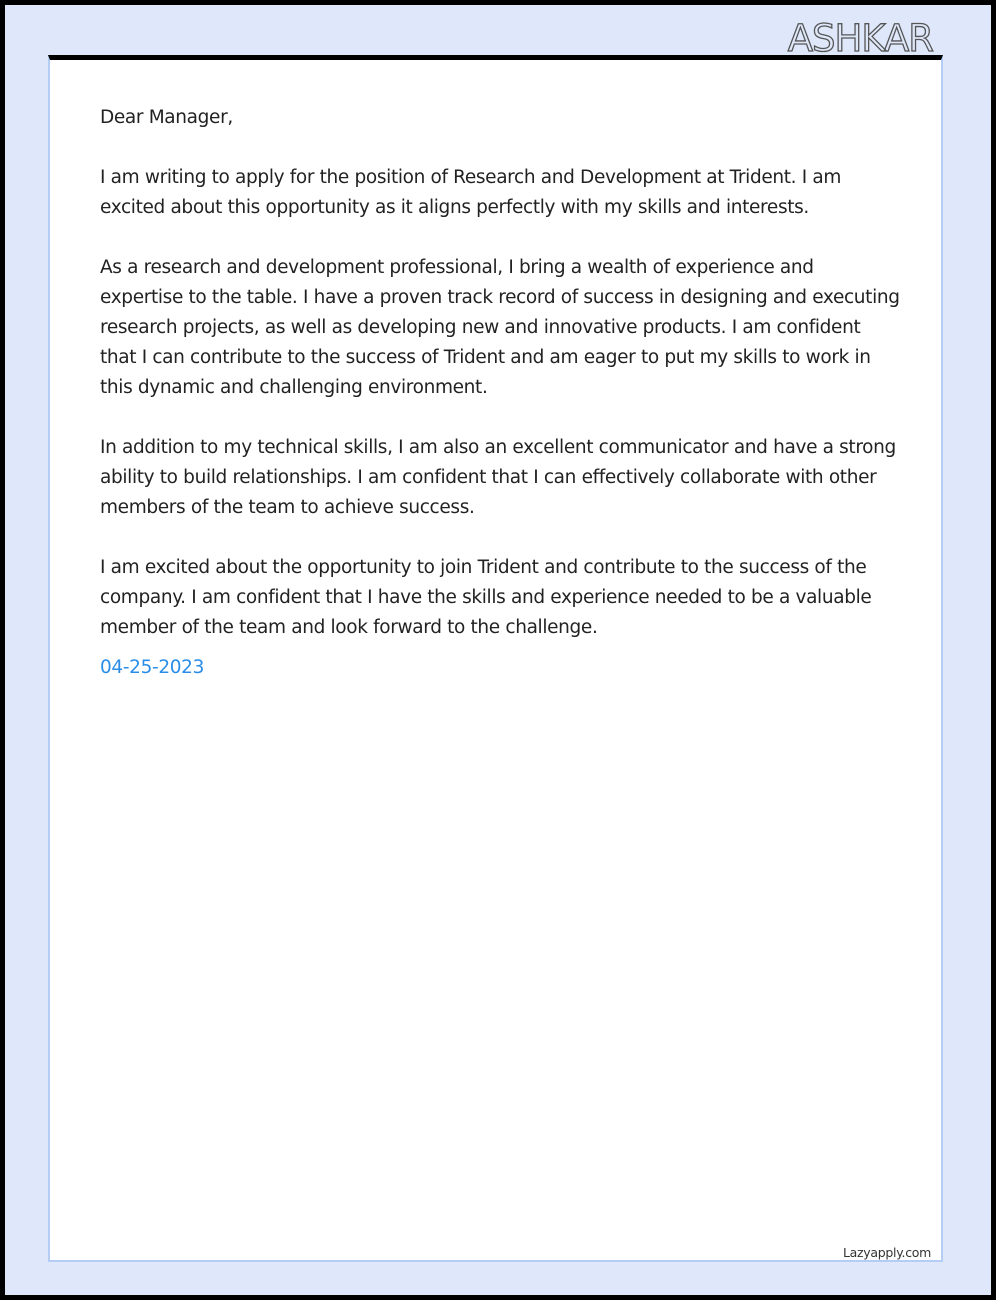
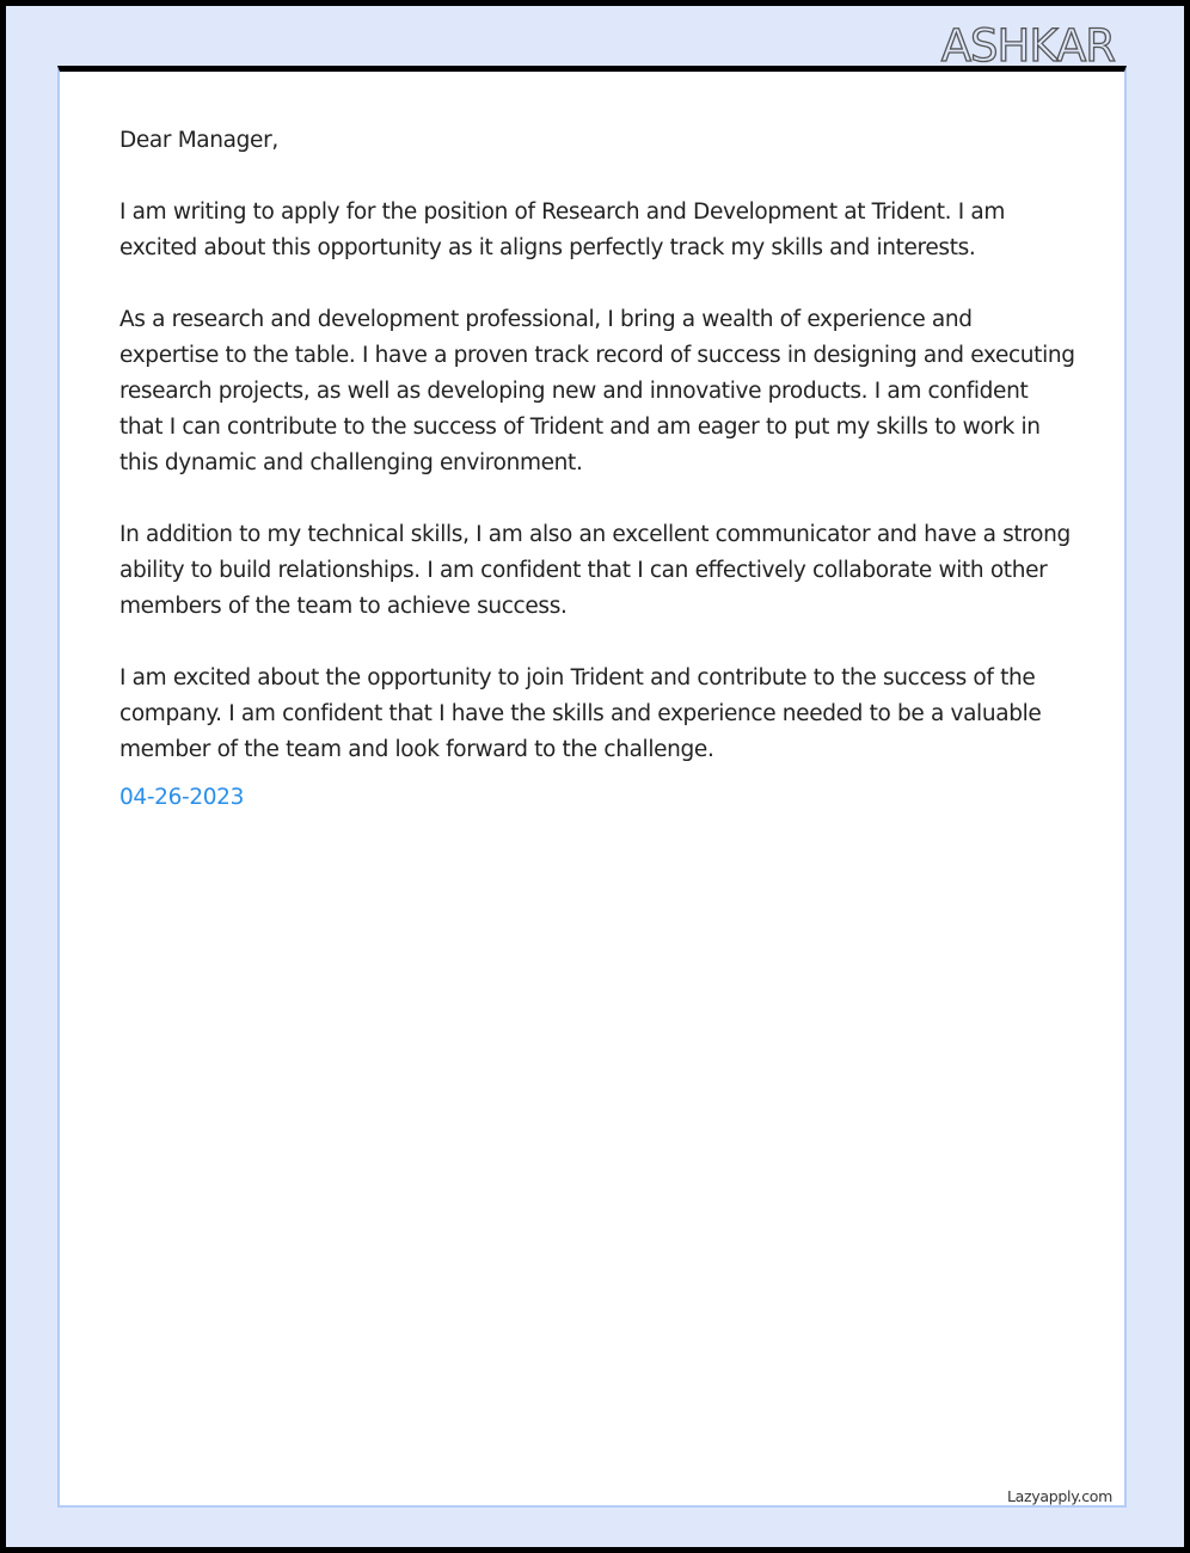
  ASHKAR
  Dear Manager,
- I am writing to apply for the position of Research and Development at Trident. I am excited about this opportunity as it aligns perfectly with my skills and interests.
+ I am writing to apply for the position of Research and Development at Trident. I am excited about this opportunity as it aligns perfectly track my skills and interests.
  As a research and development professional, I bring a wealth of experience and expertise to the table. I have a proven track record of success in designing and executing research projects, as well as developing new and innovative products. I am confident that I can contribute to the success of Trident and am eager to put my skills to work in this dynamic and challenging environment.
  In addition to my technical skills, I am also an excellent communicator and have a strong ability to build relationships. I am confident that I can effectively collaborate with other members of the team to achieve success.
  I am excited about the opportunity to join Trident and contribute to the success of the company. I am confident that I have the skills and experience needed to be a valuable member of the team and look forward to the challenge.
- 04-25-2023
+ 04-26-2023
  Lazyapply.com
